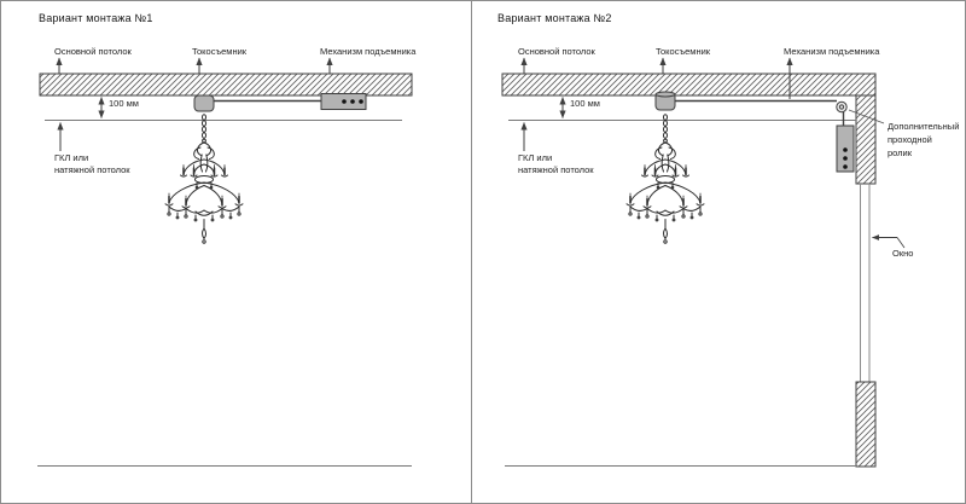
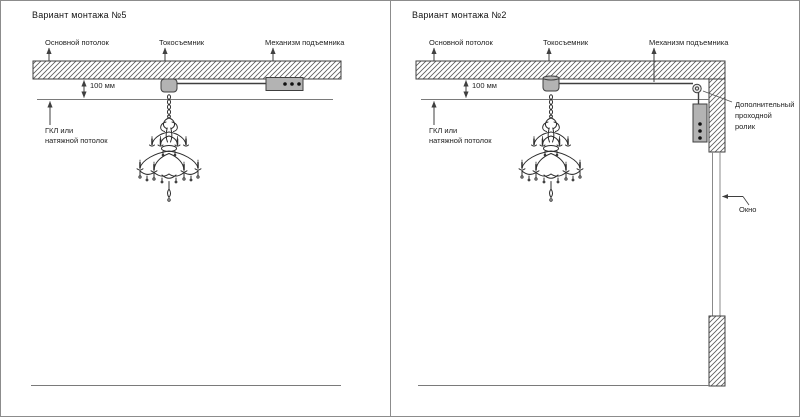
- Вариант монтажа №1
+ Вариант монтажа №5
  Основной потолок
  Токосъемник
  Механизм подъемника
  100 мм
  ГКЛ или
  натяжной потолок
  Вариант монтажа №2
  Основной потолок
  Токосъемник
  Механизм подъемника
  100 мм
  ГКЛ или
  натяжной потолок
  Дополнительный
  проходной
  ролик
  Окно
